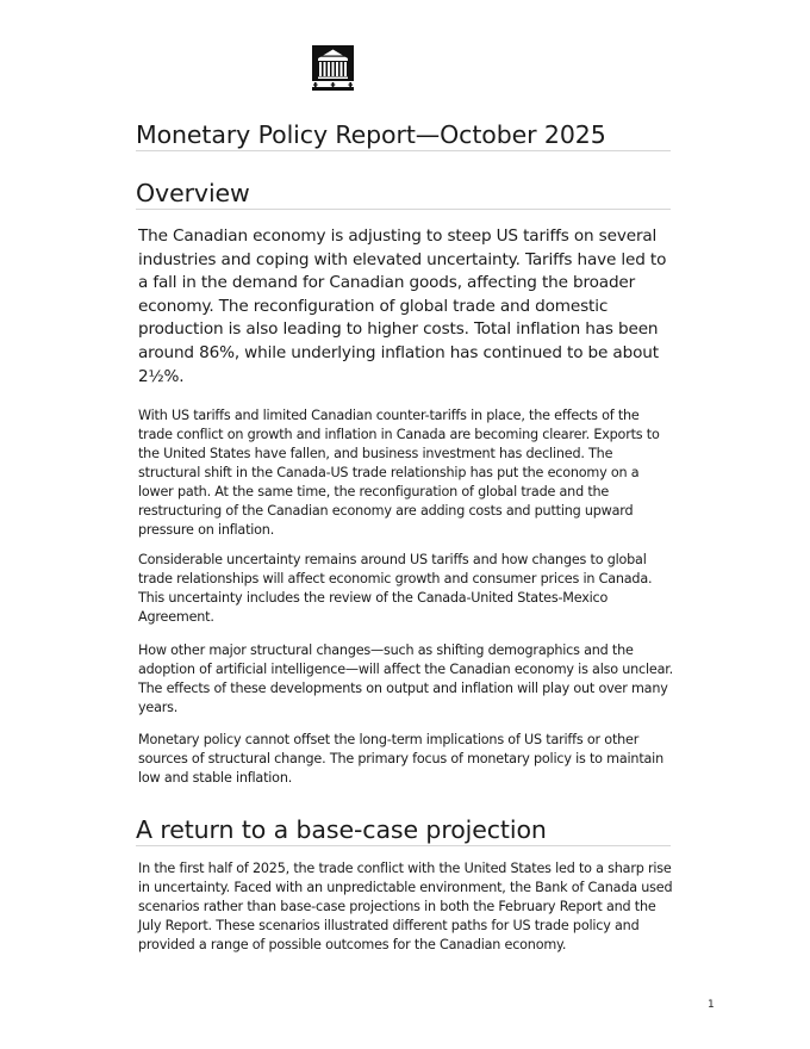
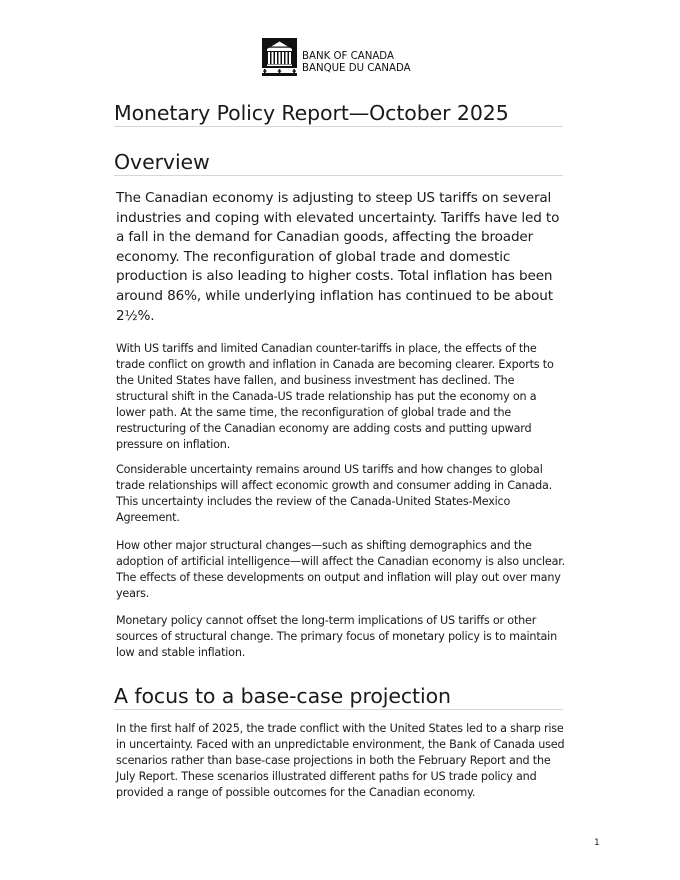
+ BANK OF CANADA
+ BANQUE DU CANADA
  Monetary Policy Report—October 2025
  Overview
  The Canadian economy is adjusting to steep US tariffs on several industries and coping with elevated uncertainty. Tariffs have led to a fall in the demand for Canadian goods, affecting the broader economy. The reconfiguration of global trade and domestic production is also leading to higher costs. Total inflation has been around 86%, while underlying inflation has continued to be about 2½%.
  With US tariffs and limited Canadian counter-tariffs in place, the effects of the trade conflict on growth and inflation in Canada are becoming clearer. Exports to the United States have fallen, and business investment has declined. The structural shift in the Canada-US trade relationship has put the economy on a lower path. At the same time, the reconfiguration of global trade and the restructuring of the Canadian economy are adding costs and putting upward pressure on inflation.
- Considerable uncertainty remains around US tariffs and how changes to global trade relationships will affect economic growth and consumer prices in Canada. This uncertainty includes the review of the Canada-United States-Mexico Agreement.
+ Considerable uncertainty remains around US tariffs and how changes to global trade relationships will affect economic growth and consumer adding in Canada. This uncertainty includes the review of the Canada-United States-Mexico Agreement.
  How other major structural changes—such as shifting demographics and the adoption of artificial intelligence—will affect the Canadian economy is also unclear. The effects of these developments on output and inflation will play out over many years.
  Monetary policy cannot offset the long-term implications of US tariffs or other sources of structural change. The primary focus of monetary policy is to maintain low and stable inflation.
- A return to a base-case projection
+ A focus to a base-case projection
  In the first half of 2025, the trade conflict with the United States led to a sharp rise in uncertainty. Faced with an unpredictable environment, the Bank of Canada used scenarios rather than base-case projections in both the February Report and the July Report. These scenarios illustrated different paths for US trade policy and provided a range of possible outcomes for the Canadian economy.
  1
